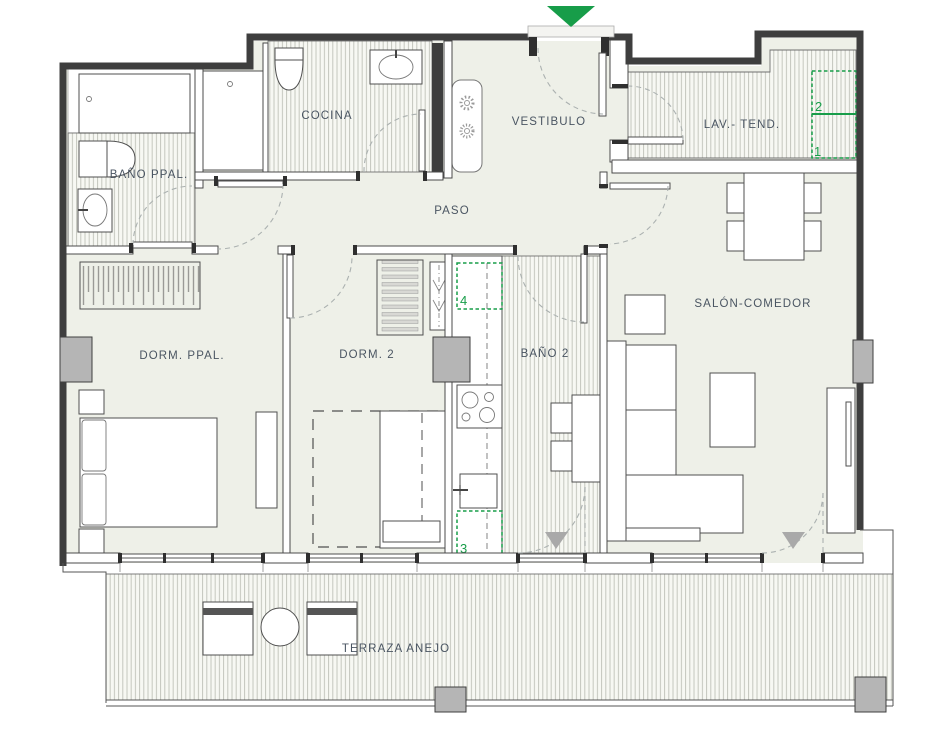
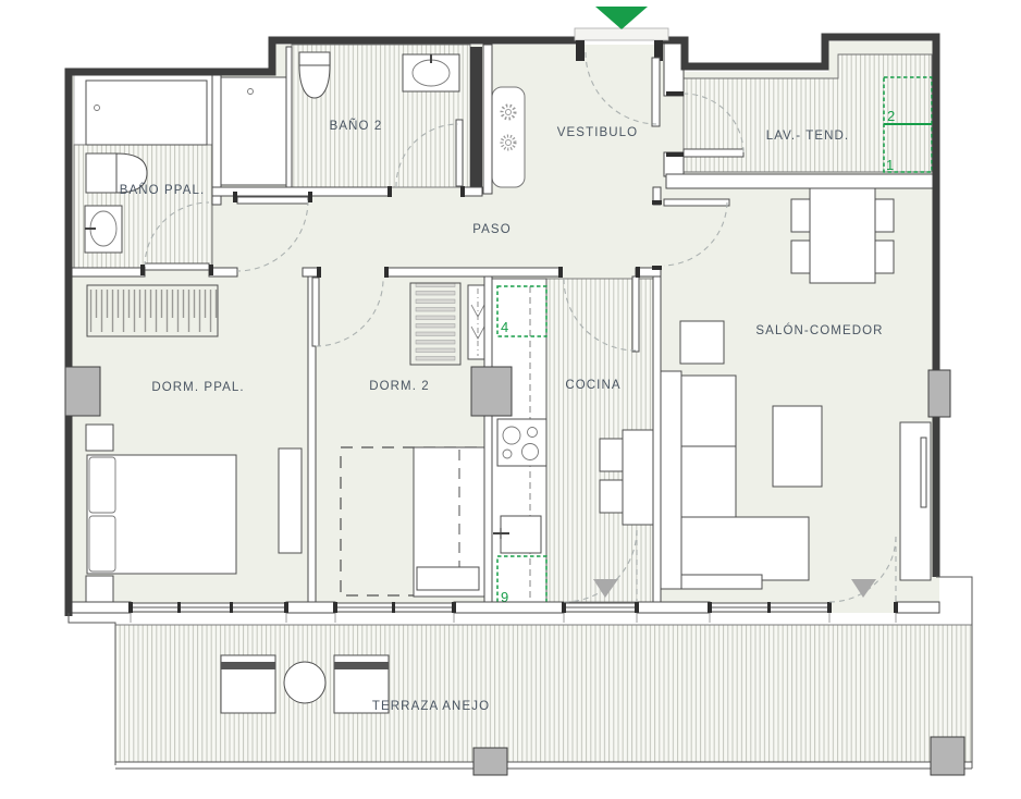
  2
  1
  4
- 3
+ 9
  BAÑO PPAL.
- COCINA
+ BAÑO 2
  VESTIBULO
  LAV.- TEND.
  PASO
  DORM. PPAL.
  DORM. 2
- BAÑO 2
+ COCINA
  SALÓN-COMEDOR
  TERRAZA ANEJO
